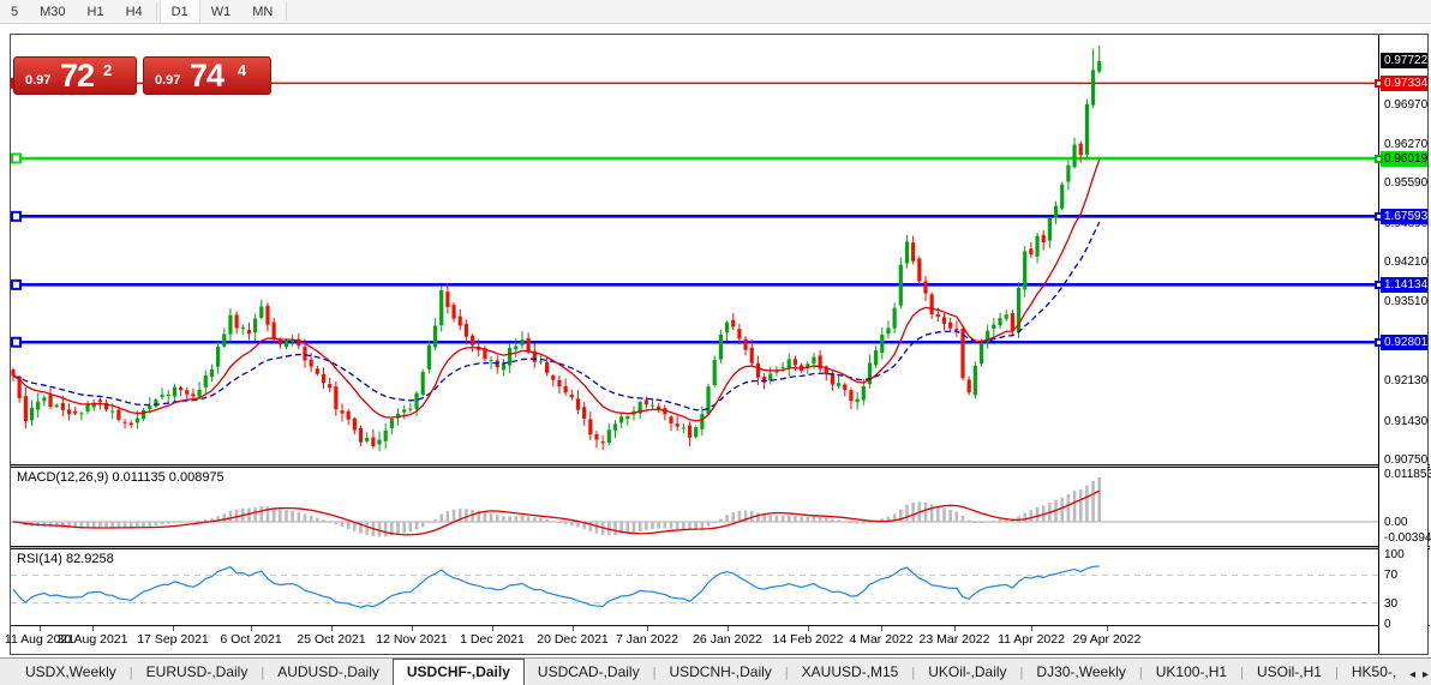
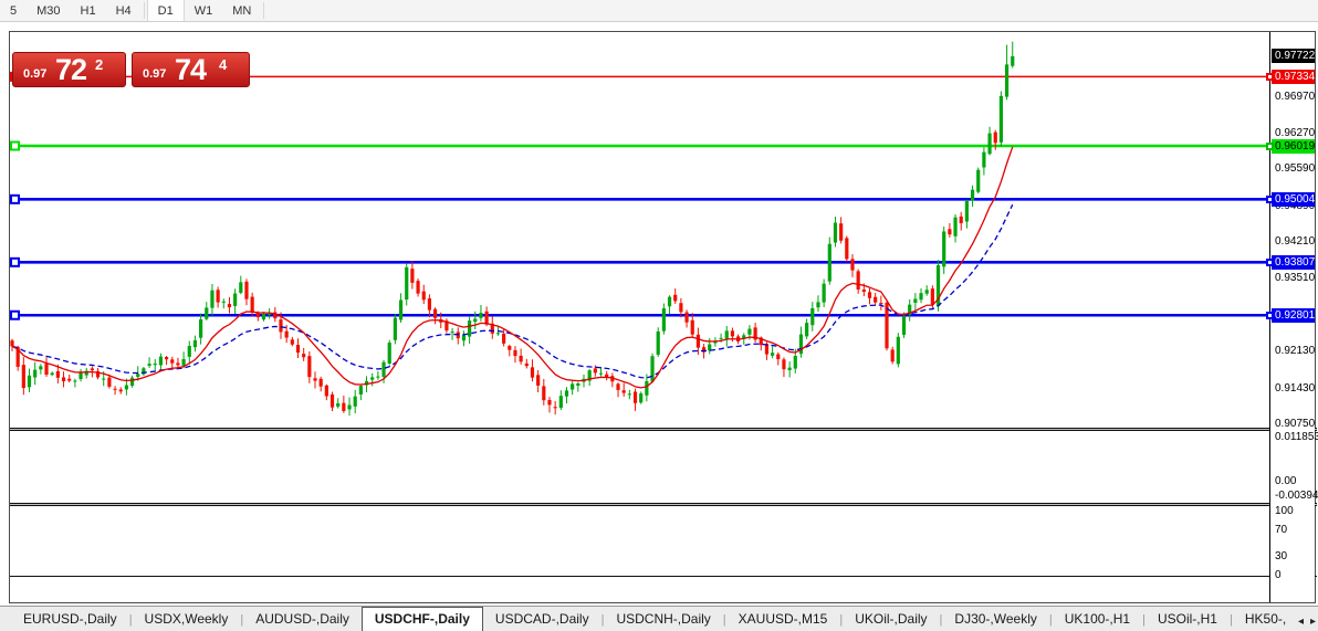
  5
  M30
  H1
  H4
  D1
  W1
  MN
  0.97
  72
  2
  0.97
  74
  4
- MACD(12,26,9) 0.011135 0.008975
- RSI(14) 82.9258
- 11 Aug 2021
- 30 Aug 2021
- 17 Sep 2021
- 6 Oct 2021
- 25 Oct 2021
- 12 Nov 2021
- 1 Dec 2021
- 20 Dec 2021
- 7 Jan 2022
- 26 Jan 2022
- 14 Feb 2022
- 4 Mar 2022
- 23 Mar 2022
- 11 Apr 2022
- 29 Apr 2022
  0.96970
  0.96270
  0.95590
  0.94210
  0.93510
  0.92130
  0.91430
  0.90750
  0.97722
  0.97334
  0.96019
- 1.67593
+ 0.95004
- 1.14134
+ 0.93807
  0.92801
  0.011853
  0.00
  -0.00394
  100
  70
  30
  0
- USDX,Weekly
+ EURUSD-,Daily
  |
- EURUSD-,Daily
+ USDX,Weekly
  |
  AUDUSD-,Daily
  USDCHF-,Daily
  USDCAD-,Daily
  |
  USDCNH-,Daily
  |
  XAUUSD-,M15
  |
  UKOil-,Daily
  |
  DJ30-,Weekly
  |
  UK100-,H1
  |
  USOil-,H1
  |
  HK50-,
  ◂
  ▸
